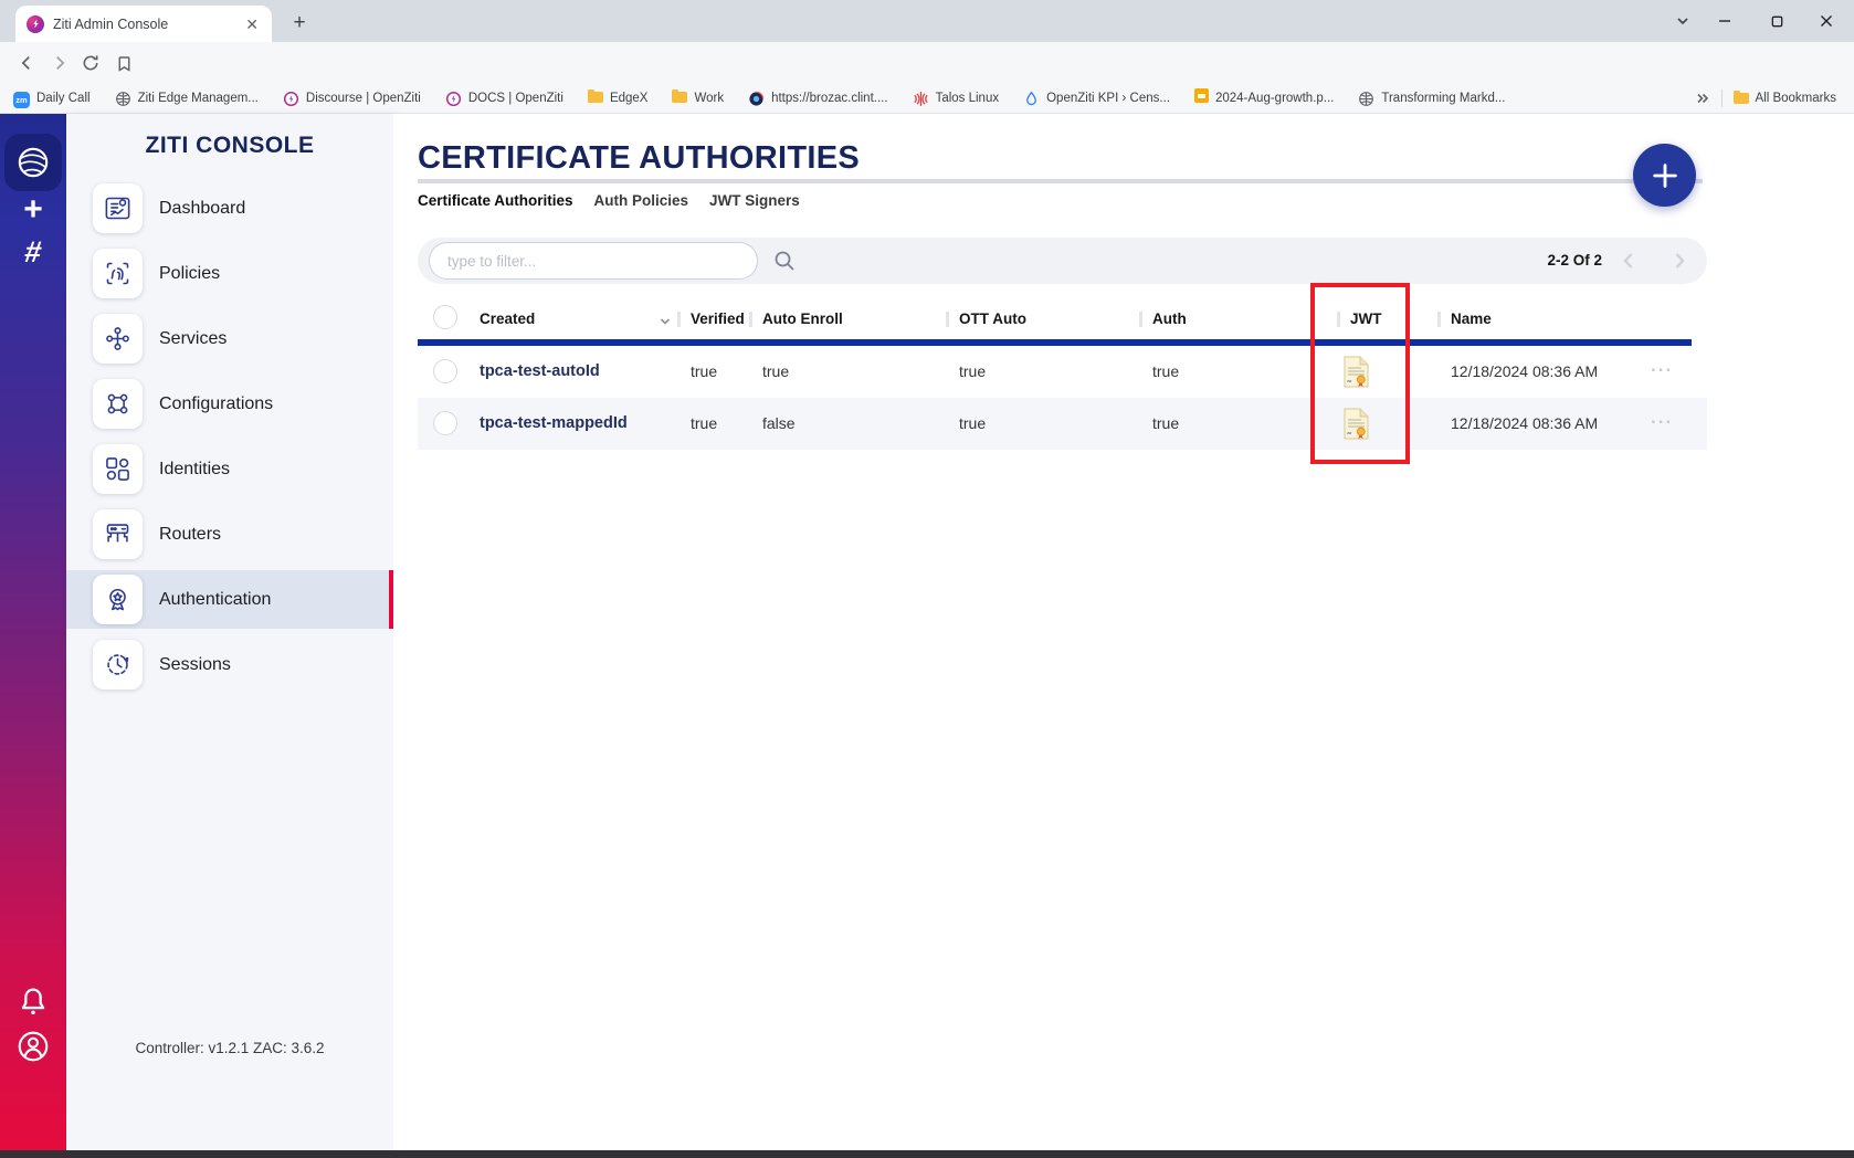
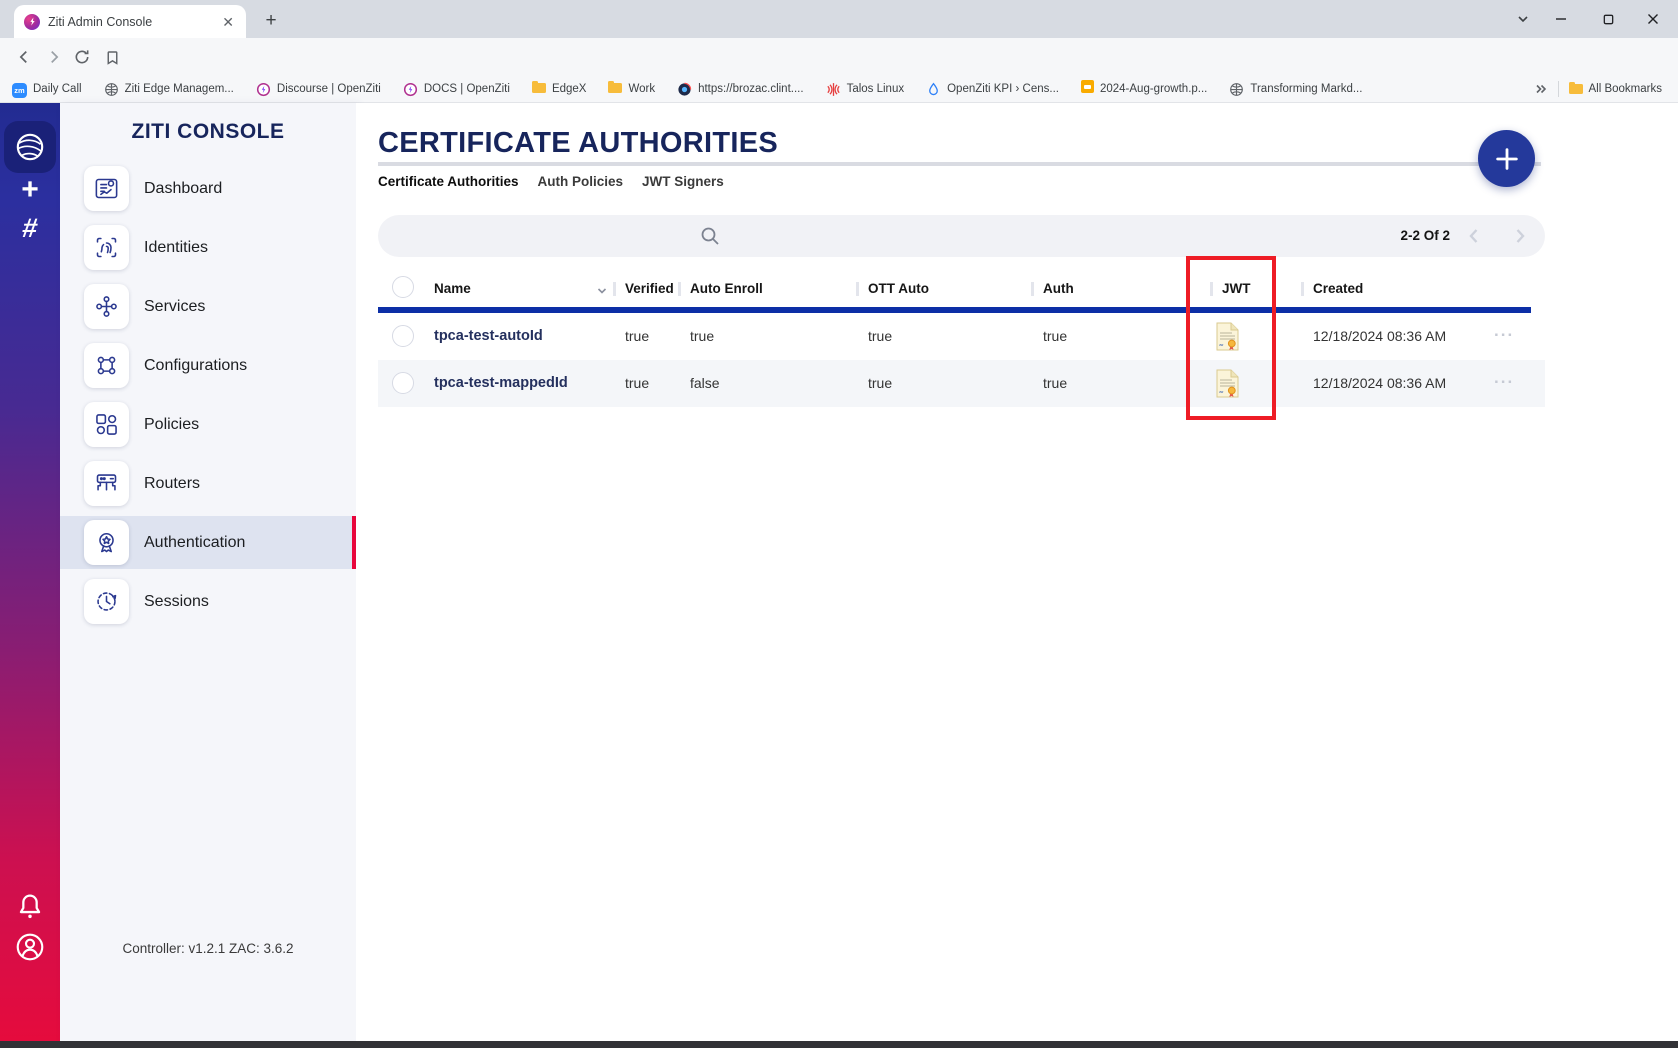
  Ziti Admin Console
  ✕
  +
  zm
  Daily Call
  Ziti Edge Managem...
  Discourse | OpenZiti
  DOCS | OpenZiti
  EdgeX
  Work
  https://brozac.clint....
  Talos Linux
  OpenZiti KPI › Cens...
  2024-Aug-growth.p...
  Transforming Markd...
  All Bookmarks
  +
  ZITI CONSOLE
  Dashboard
- Policies
+ Identities
  Services
  Configurations
- Identities
+ Policies
  Routers
  Authentication
  Sessions
  Controller: v1.2.1 ZAC: 3.6.2
  CERTIFICATE AUTHORITIES
  Certificate Authorities
  Auth Policies
  JWT Signers
- type to filter...
  2-2 Of 2
- Created
+ Name
  Verified
  Auto Enroll
  OTT Auto
  Auth
  JWT
- Name
+ Created
  tpca-test-autoId
  true
  true
  true
  true
  12/18/2024 08:36 AM
  ...
  tpca-test-mappedId
  true
  false
  true
  true
  12/18/2024 08:36 AM
  ...
